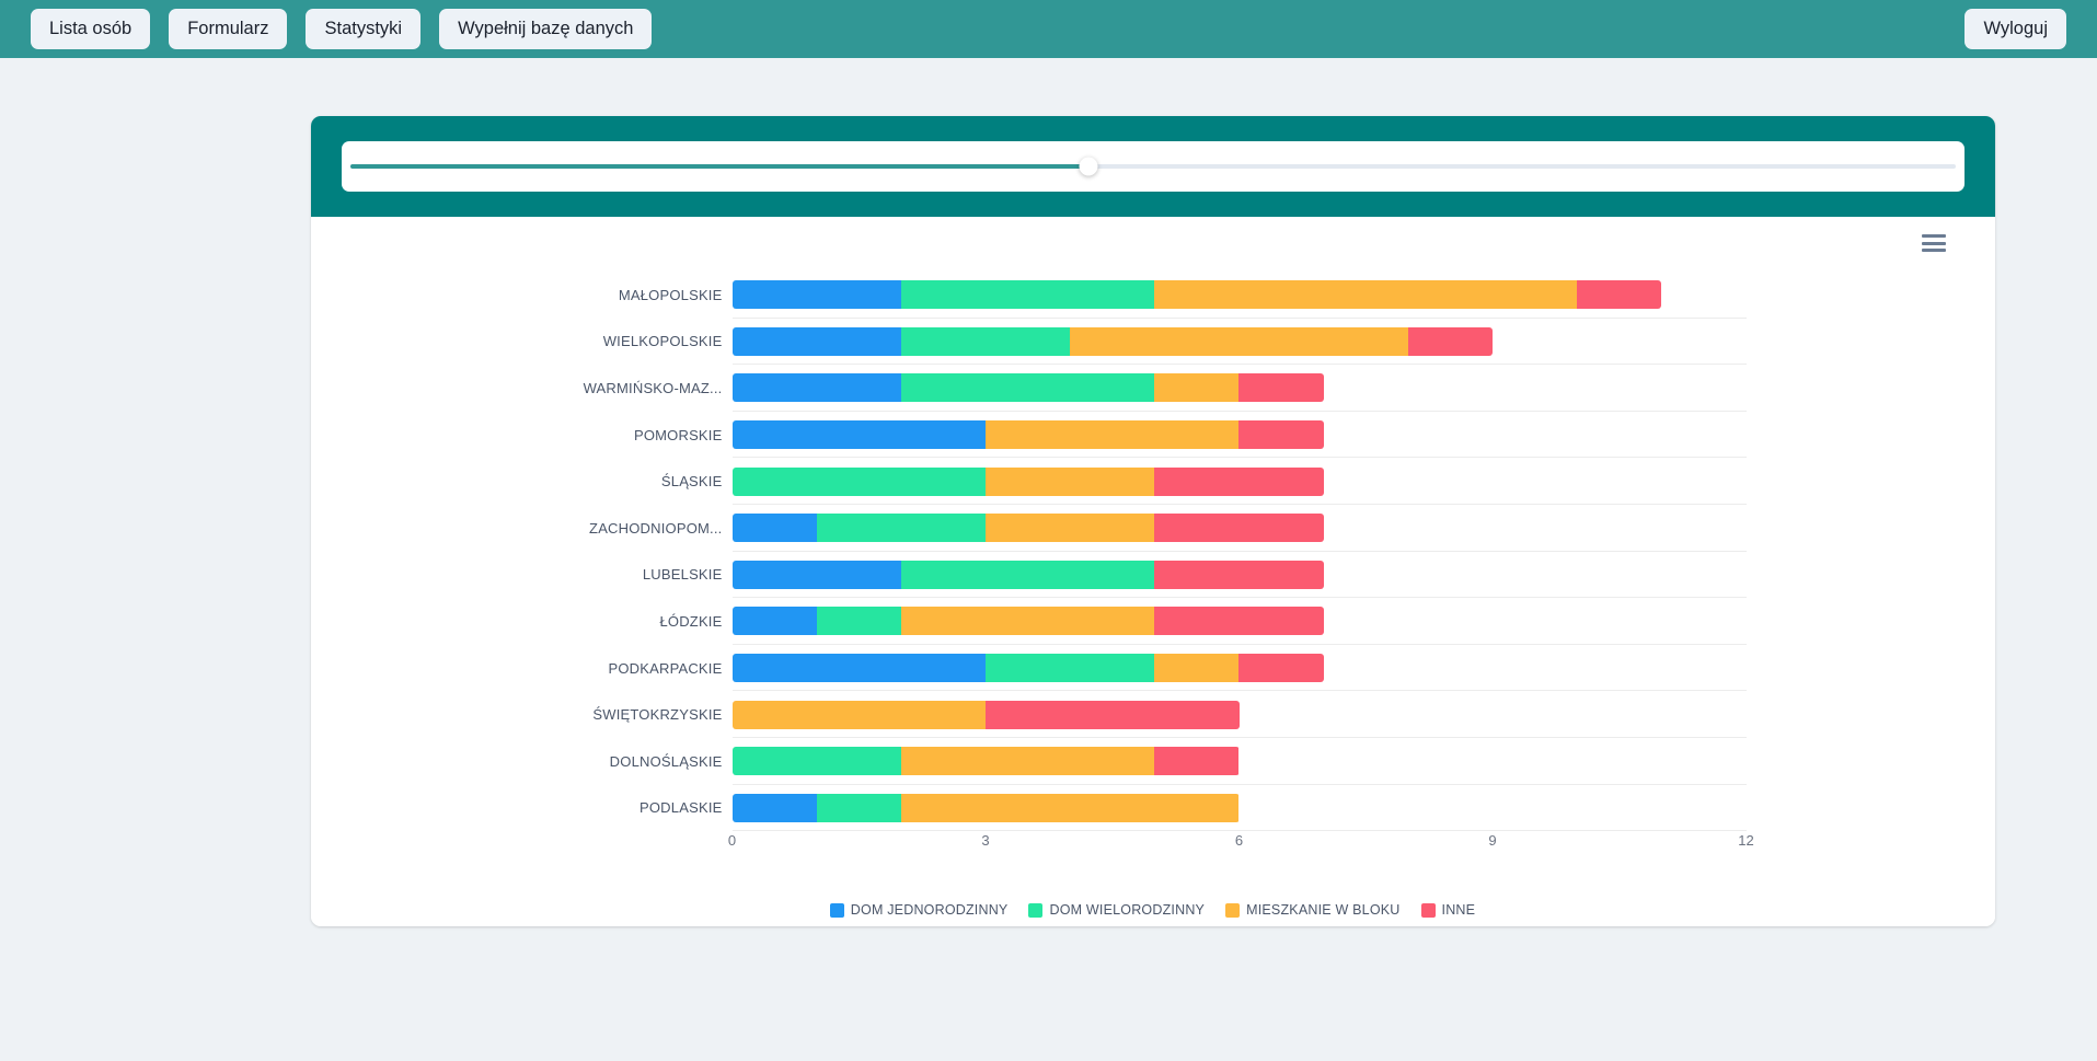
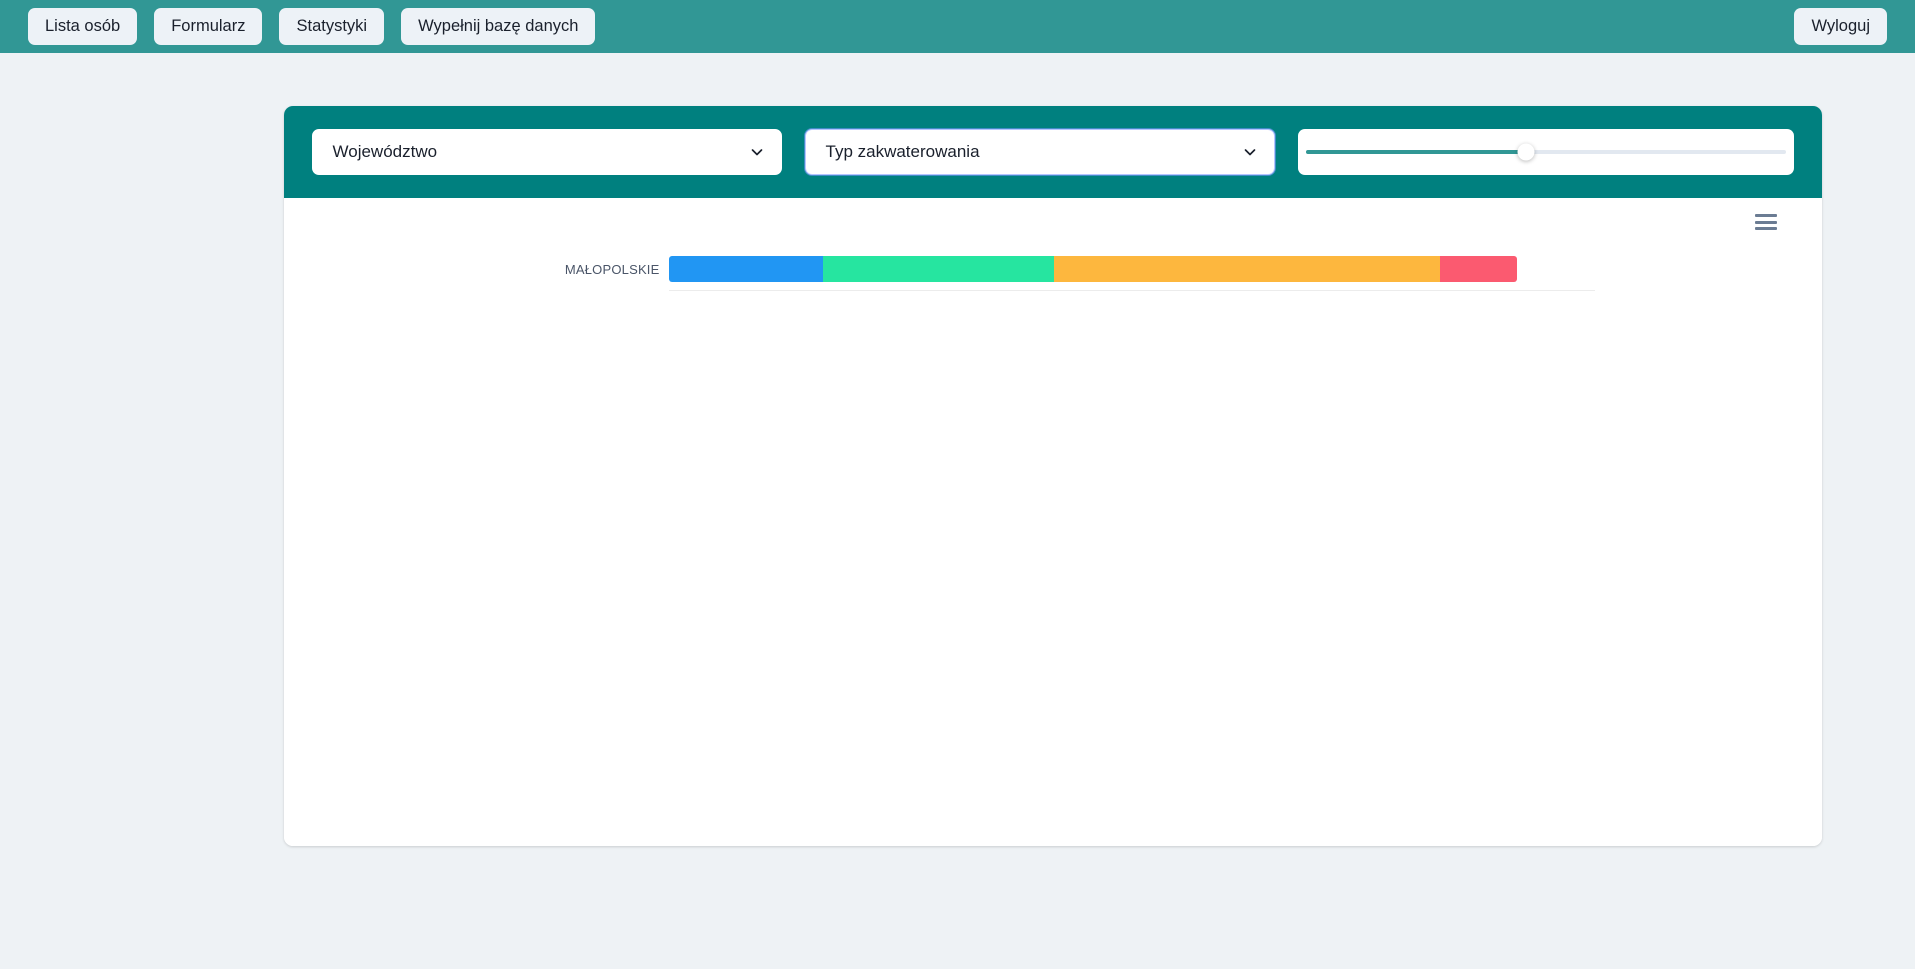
  Lista osób
  Formularz
  Statystyki
  Wypełnij bazę danych
  Wyloguj
+ Województwo
+ Typ zakwaterowania
  MAŁOPOLSKIE
- WIELKOPOLSKIE
- WARMIŃSKO-MAZ...
- POMORSKIE
- ŚLĄSKIE
- ZACHODNIOPOM...
- LUBELSKIE
- ŁÓDZKIE
- PODKARPACKIE
- ŚWIĘTOKRZYSKIE
- DOLNOŚLĄSKIE
- PODLASKIE
- 0
- 3
- 6
- 9
- 12
- DOM JEDNORODZINNY
- DOM WIELORODZINNY
- MIESZKANIE W BLOKU
- INNE
